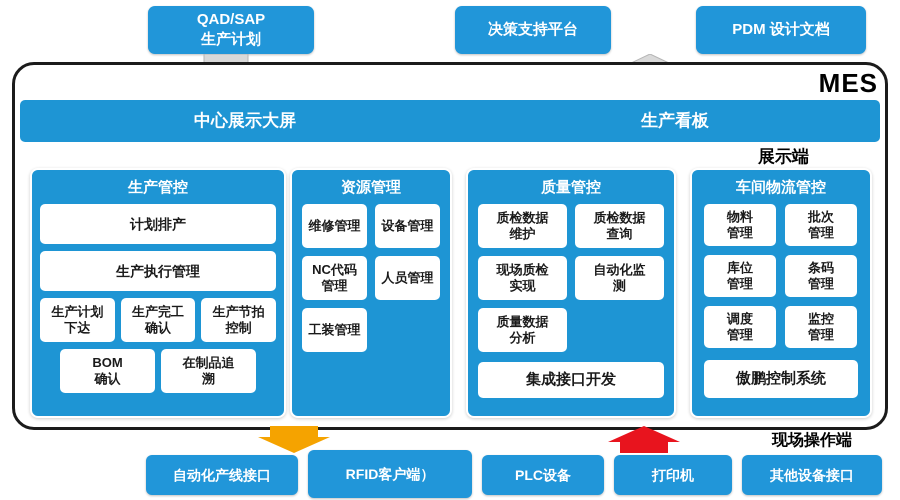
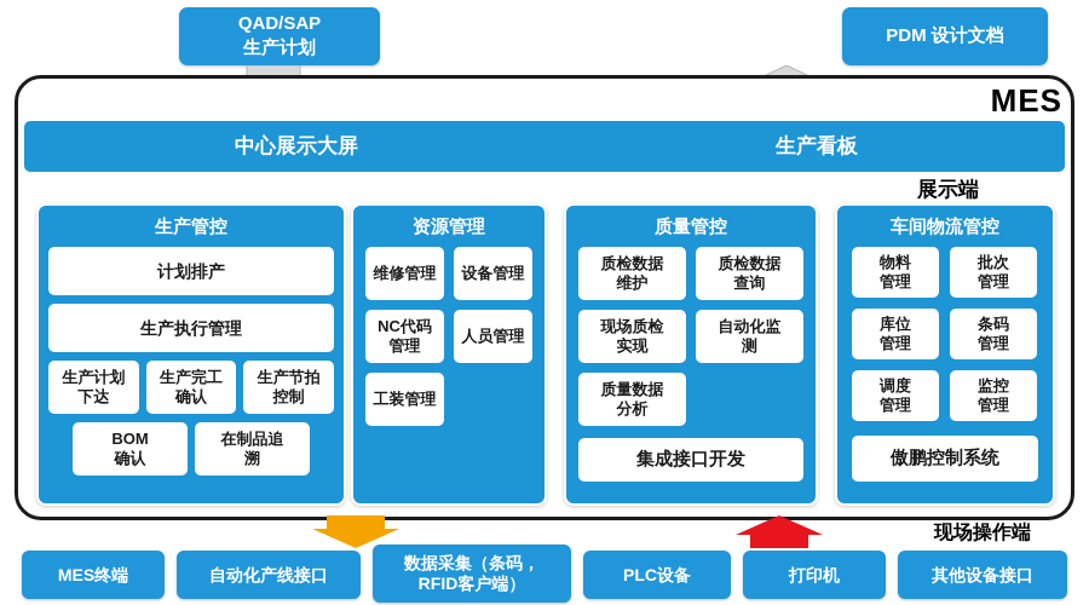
  QAD/SAP
  生产计划
- 决策支持平台
  PDM 设计文档
  MES
  中心展示大屏
  生产看板
  展示端
  生产管控
  计划排产
  生产执行管理
  生产计划
  下达
  生产完工
  确认
  生产节拍
  控制
  BOM
  确认
  在制品追
  溯
  资源管理
  维修管理
  设备管理
  NC代码
  管理
  人员管理
  工装管理
  质量管控
  质检数据
  维护
  质检数据
  查询
  现场质检
  实现
  自动化监
  测
  质量数据
  分析
  集成接口开发
  车间物流管控
  物料
  管理
  批次
  管理
  库位
  管理
  条码
  管理
  调度
  管理
  监控
  管理
  傲鹏控制系统
  现场操作端
+ MES终端
  自动化产线接口
+ 数据采集（条码，
  RFID客户端）
  PLC设备
  打印机
  其他设备接口
